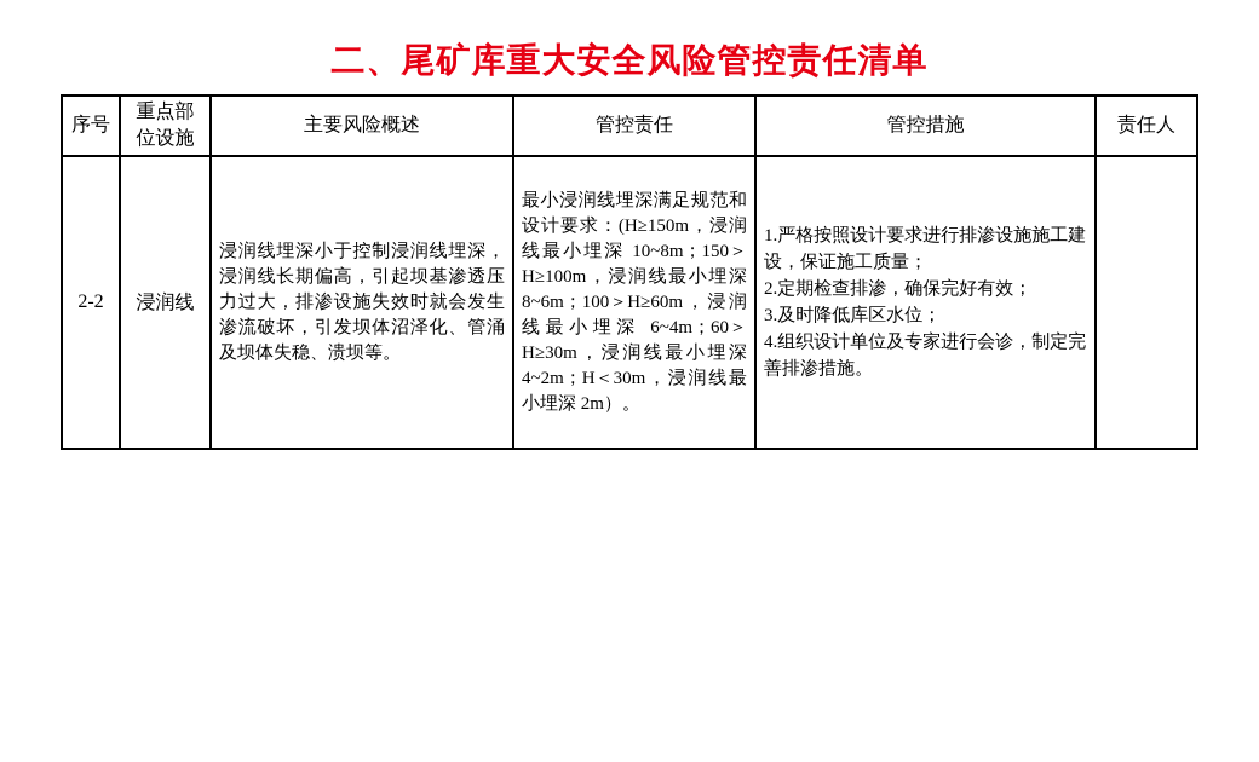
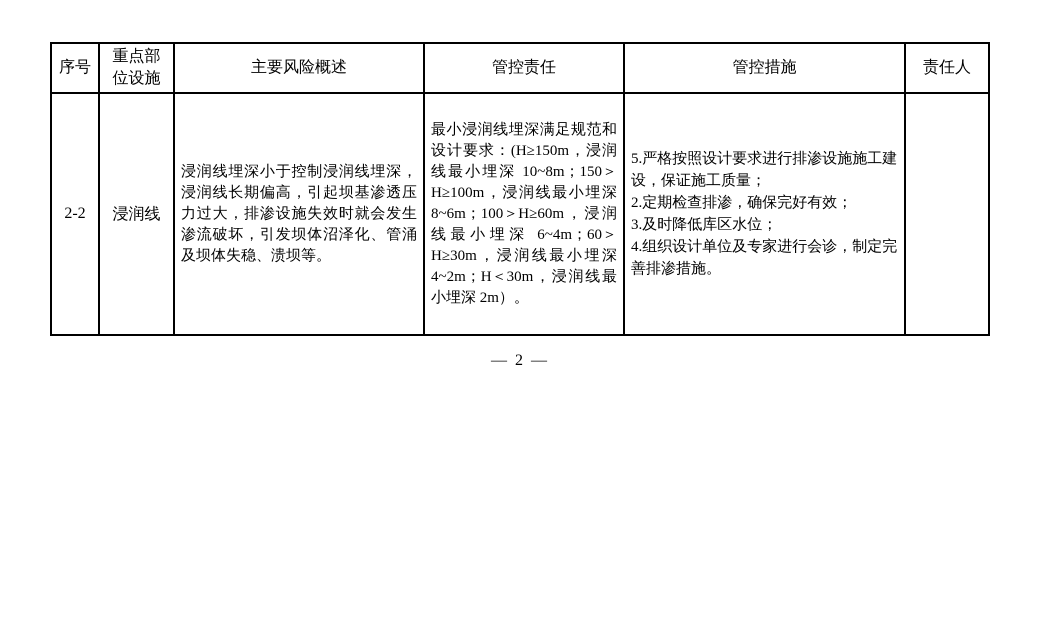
- 二、尾矿库重大安全风险管控责任清单
  序号	重点部位设施	主要风险概述	管控责任	管控措施	责任人
- 2-2	浸润线	浸润线埋深小于控制浸润线埋深，浸润线长期偏高，引起坝基渗透压力过大，排渗设施失效时就会发生渗流破坏，引发坝体沼泽化、管涌及坝体失稳、溃坝等。	最小浸润线埋深满足规范和设计要求：(H≥150m，浸润线最小埋深 10~8m；150＞H≥100m，浸润线最小埋深 8~6m；100＞H≥60m，浸润线最小埋深 6~4m；60＞H≥30m，浸润线最小埋深 4~2m；H＜30m，浸润线最小埋深 2m）。	1.严格按照设计要求进行排渗设施施工建设，保证施工质量； 2.定期检查排渗，确保完好有效； 3.及时降低库区水位； 4.组织设计单位及专家进行会诊，制定完善排渗措施。
+ 2-2	浸润线	浸润线埋深小于控制浸润线埋深，浸润线长期偏高，引起坝基渗透压力过大，排渗设施失效时就会发生渗流破坏，引发坝体沼泽化、管涌及坝体失稳、溃坝等。	最小浸润线埋深满足规范和设计要求：(H≥150m，浸润线最小埋深 10~8m；150＞H≥100m，浸润线最小埋深 8~6m；100＞H≥60m，浸润线最小埋深 6~4m；60＞H≥30m，浸润线最小埋深 4~2m；H＜30m，浸润线最小埋深 2m）。	5.严格按照设计要求进行排渗设施施工建设，保证施工质量； 2.定期检查排渗，确保完好有效； 3.及时降低库区水位； 4.组织设计单位及专家进行会诊，制定完善排渗措施。
+ — 2 —
